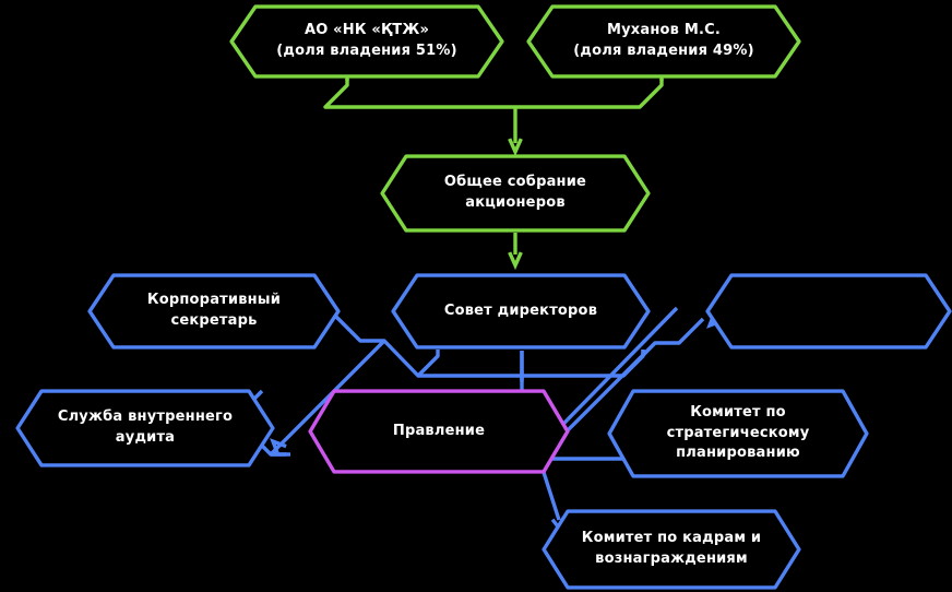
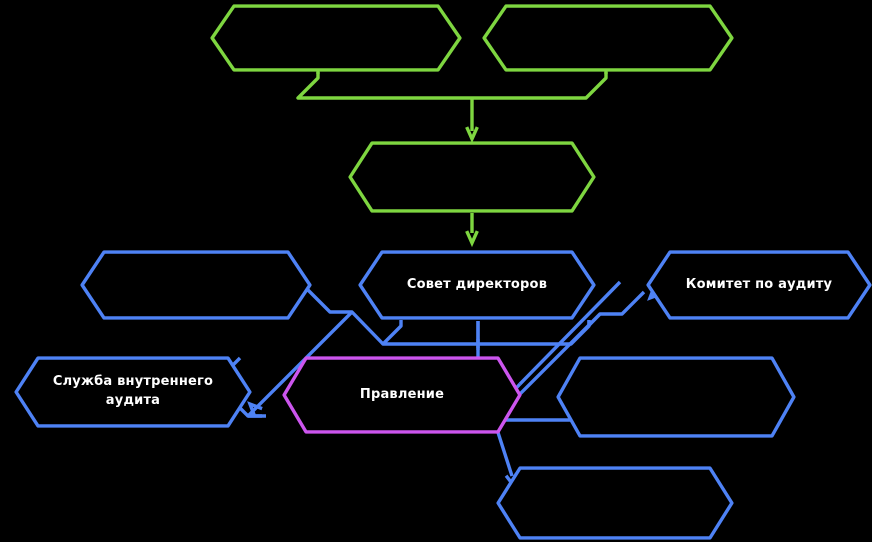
- АО «НК «ҚТЖ»
- (доля владения 51%)
- Муханов М.С.
- (доля владения 49%)
- Общее собрание
- акционеров
- Корпоративный
- секретарь
  Совет директоров
+ Комитет по аудиту
  Служба внутреннего
  аудита
  Правление
- Комитет по
- стратегическому
- планированию
- Комитет по кадрам и
- вознаграждениям
